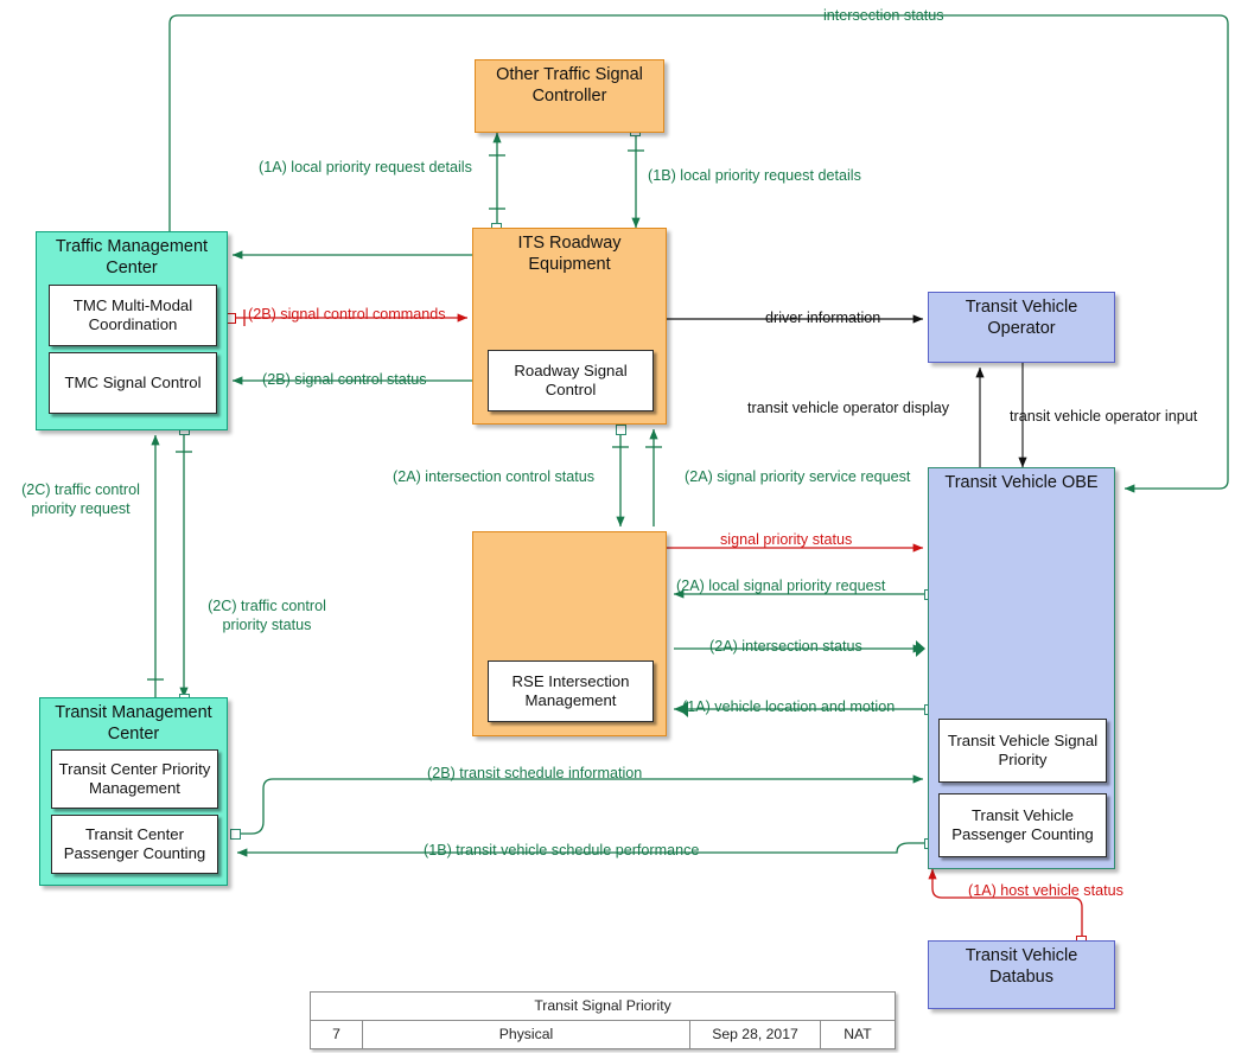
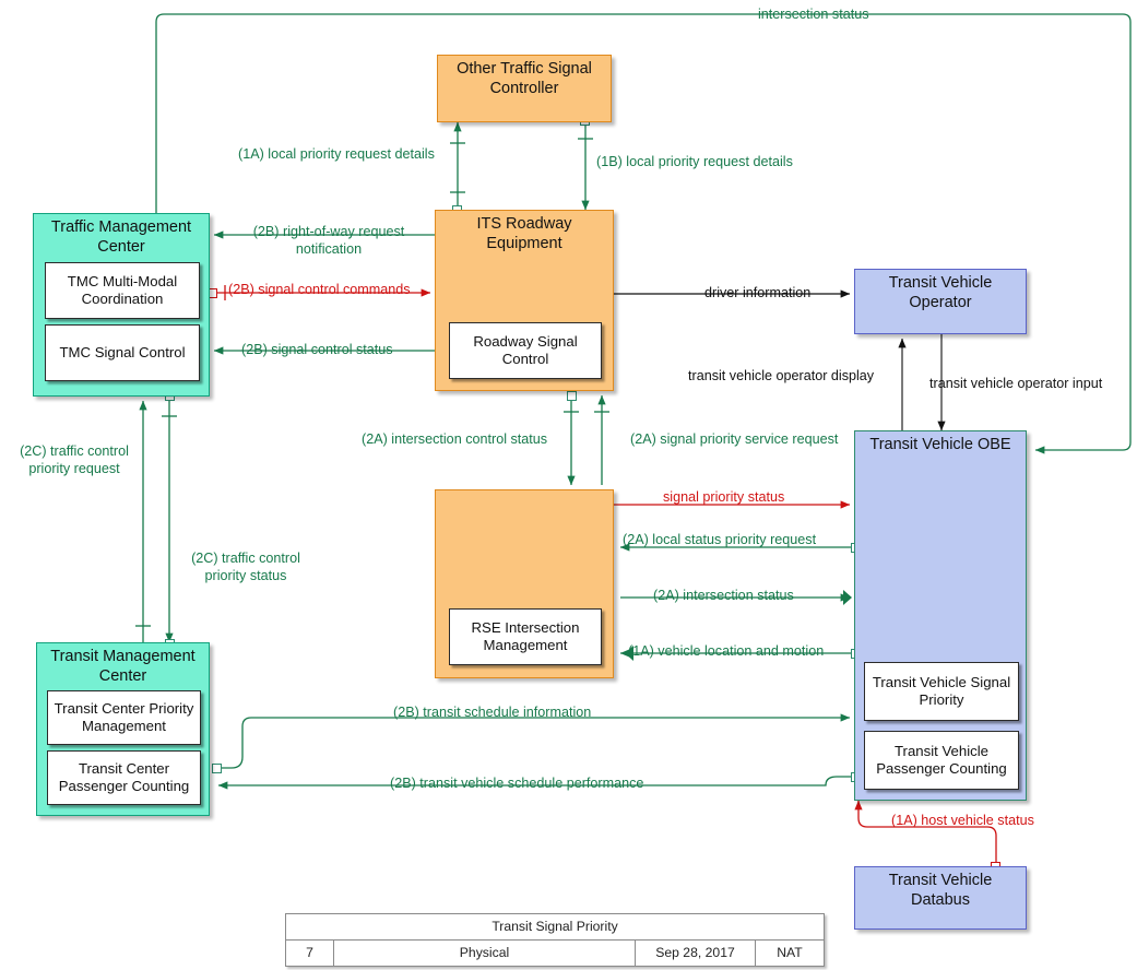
  Other Traffic Signal Controller
  ITS Roadway Equipment
  Roadway Signal Control
  Traffic Management Center
  TMC Multi-Modal Coordination
  TMC Signal Control
  RSE Intersection Management
  Transit Management Center
  Transit Center Priority Management
  Transit Center Passenger Counting
  Transit Vehicle Operator
  Transit Vehicle OBE
  Transit Vehicle Signal Priority
  Transit Vehicle Passenger Counting
  Transit Vehicle Databus
  intersection status
  (1A) local priority request details
  (1B) local priority request details
+ (2B) right-of-way request
+ notification
  (2B) signal control commands
  (2B) signal control status
  driver information
  transit vehicle operator display
  transit vehicle operator input
  (2C) traffic control
  priority request
  (2C) traffic control
  priority status
  (2A) intersection control status
  (2A) signal priority service request
  signal priority status
- (2A) local signal priority request
+ (2A) local status priority request
  (2A) intersection status
  (1A) vehicle location and motion
  (2B) transit schedule information
- (1B) transit vehicle schedule performance
+ (2B) transit vehicle schedule performance
  (1A) host vehicle status
  Transit Signal Priority
  7
  Physical
  Sep 28, 2017
  NAT
